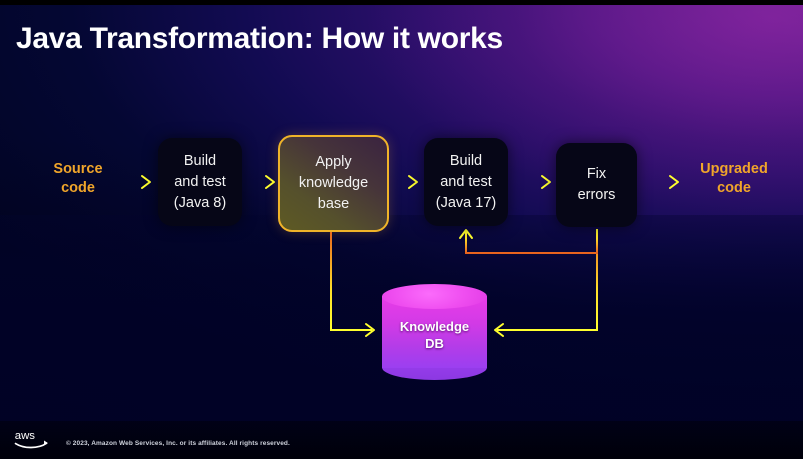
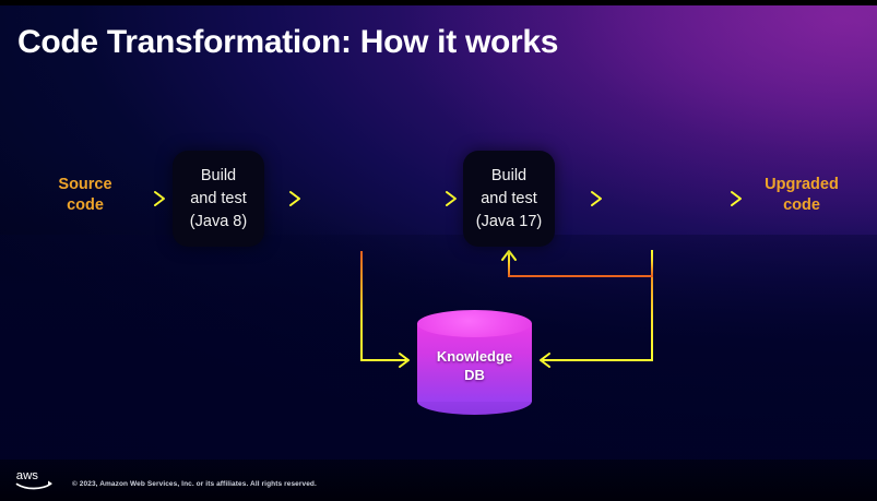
- Java Transformation: How it works
+ Code Transformation: How it works
  Source
  code
  Upgraded
  code
  Build
  and test
  (Java 8)
- Apply
- knowledge
- base
  Build
  and test
  (Java 17)
- Fix
- errors
  Knowledge
  DB
  aws
